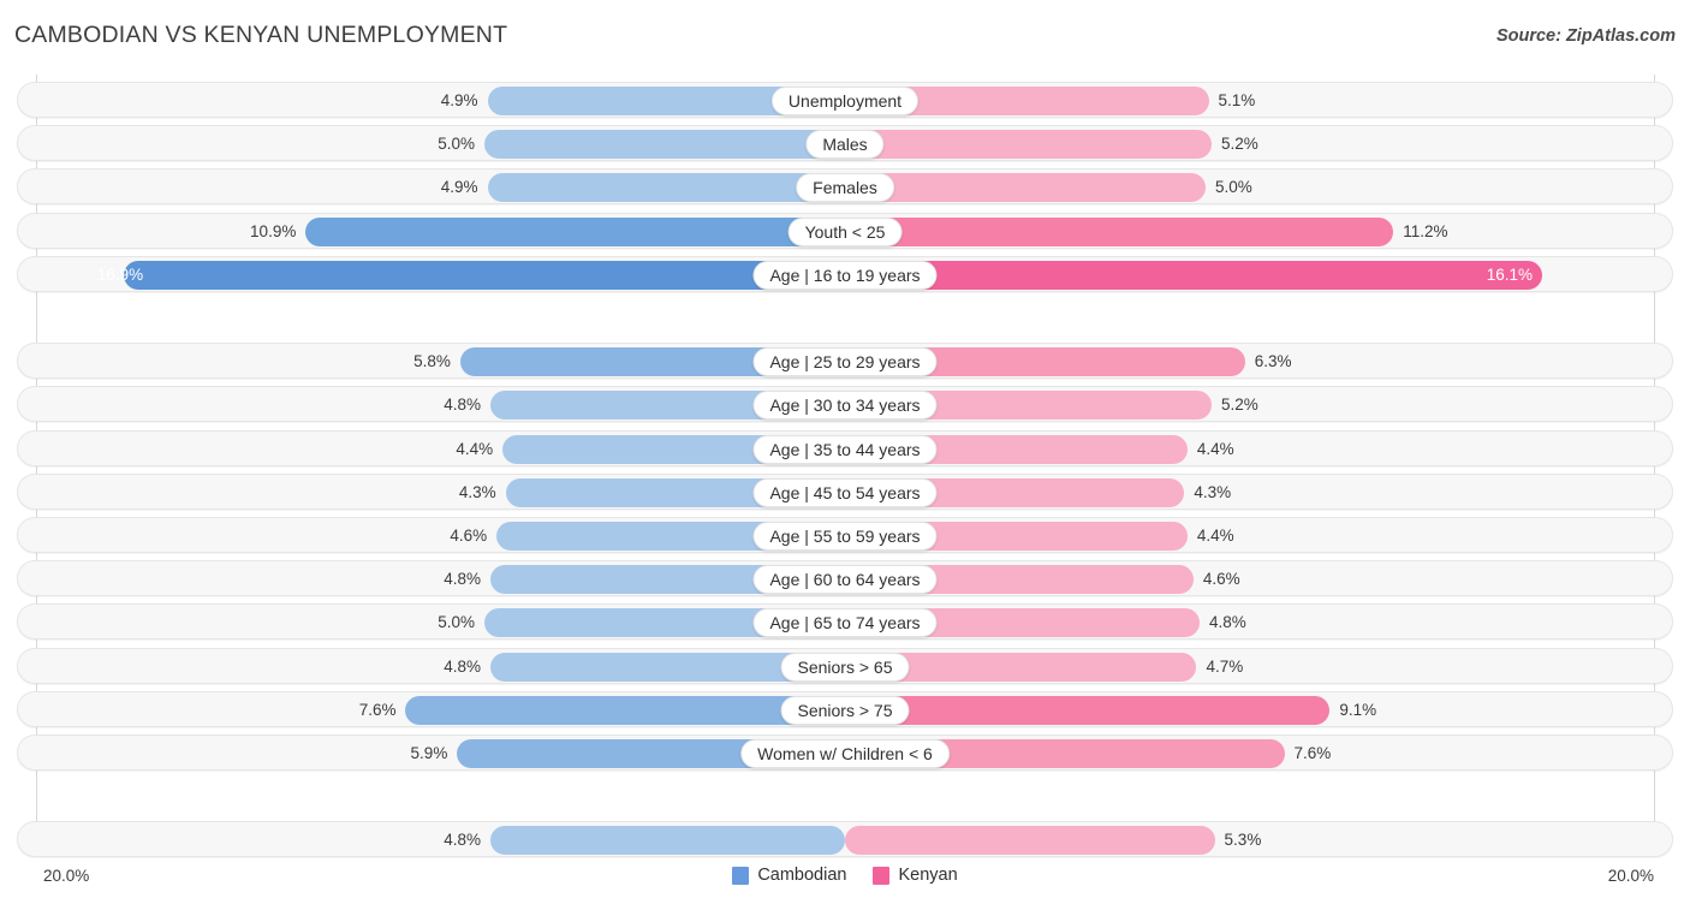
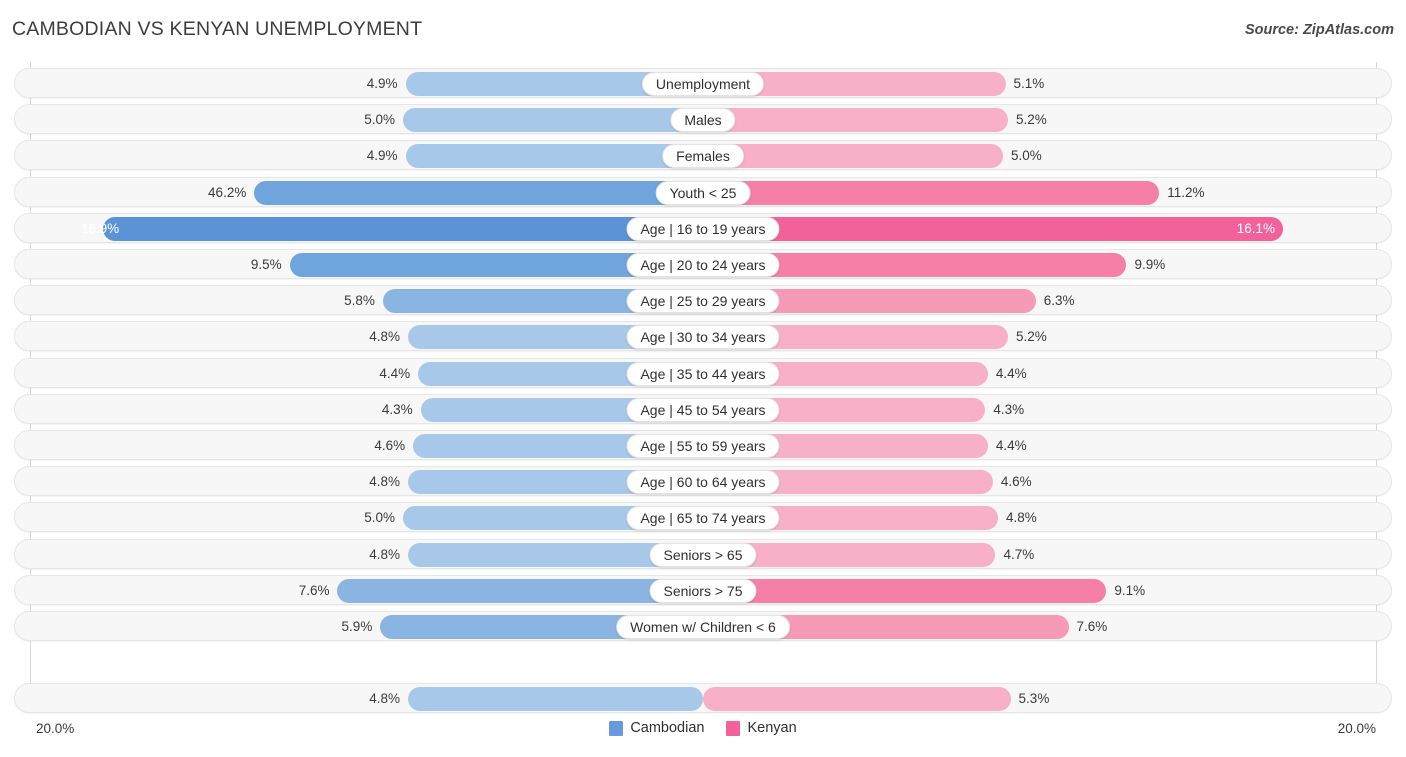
  CAMBODIAN VS KENYAN UNEMPLOYMENT
  Source: ZipAtlas.com
  4.9%
  5.1%
  Unemployment
  5.0%
  5.2%
  Males
  4.9%
  5.0%
  Females
- 10.9%
+ 46.2%
  11.2%
  Youth < 25
  16.9%
  16.1%
  Age | 16 to 19 years
+ 9.5%
+ 9.9%
+ Age | 20 to 24 years
  5.8%
  6.3%
  Age | 25 to 29 years
  4.8%
  5.2%
  Age | 30 to 34 years
  4.4%
  4.4%
  Age | 35 to 44 years
  4.3%
  4.3%
  Age | 45 to 54 years
  4.6%
  4.4%
  Age | 55 to 59 years
  4.8%
  4.6%
  Age | 60 to 64 years
  5.0%
  4.8%
  Age | 65 to 74 years
  4.8%
  4.7%
  Seniors > 65
  7.6%
  9.1%
  Seniors > 75
  5.9%
  7.6%
  Women w/ Children < 6
  4.8%
  5.3%
  20.0%
  20.0%
  Cambodian
  Kenyan
